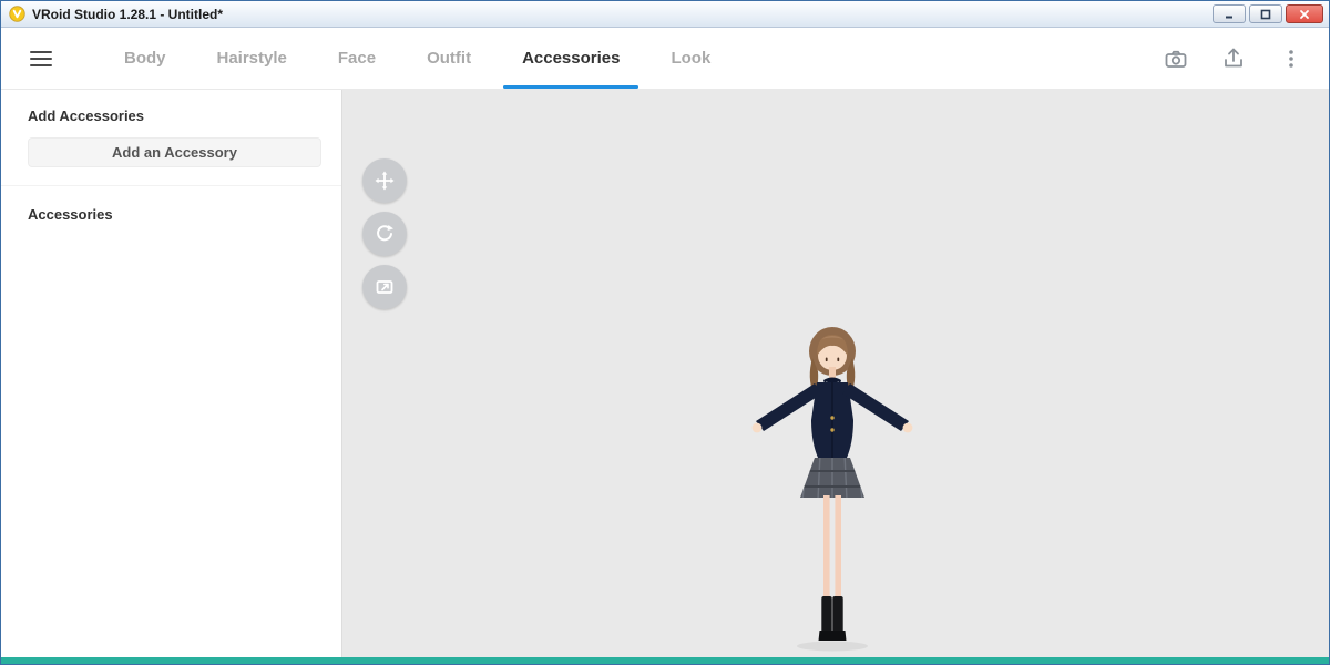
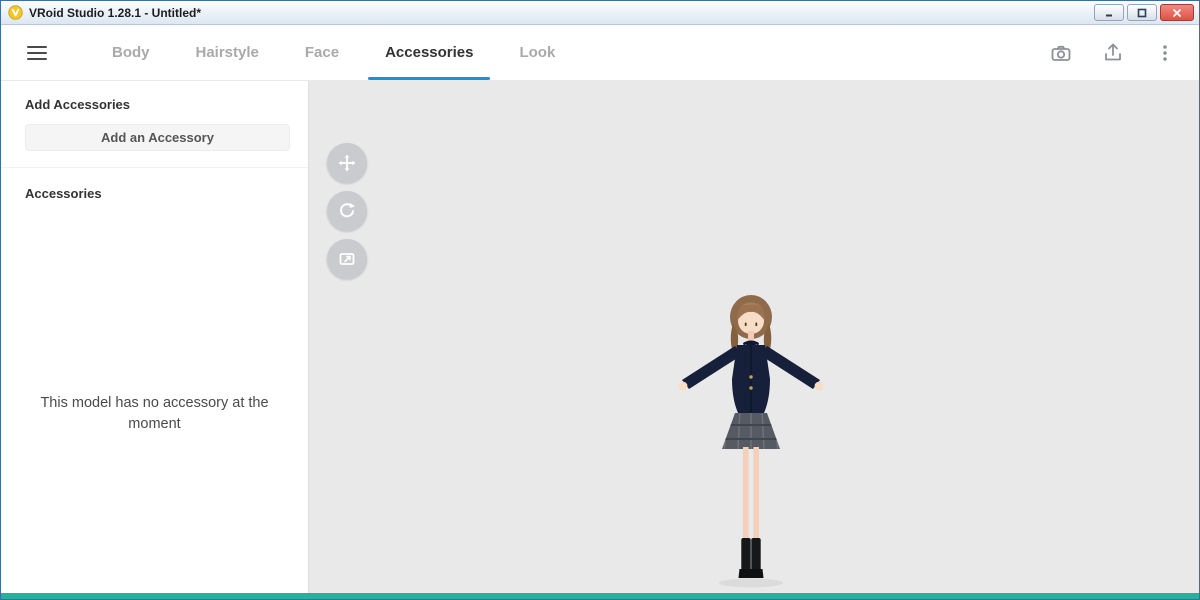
  VRoid Studio 1.28.1 - Untitled*
  Body
  Hairstyle
  Face
- Outfit
  Accessories
  Look
  Add Accessories
  Add an Accessory
  Accessories
+ This model has no accessory at the moment
